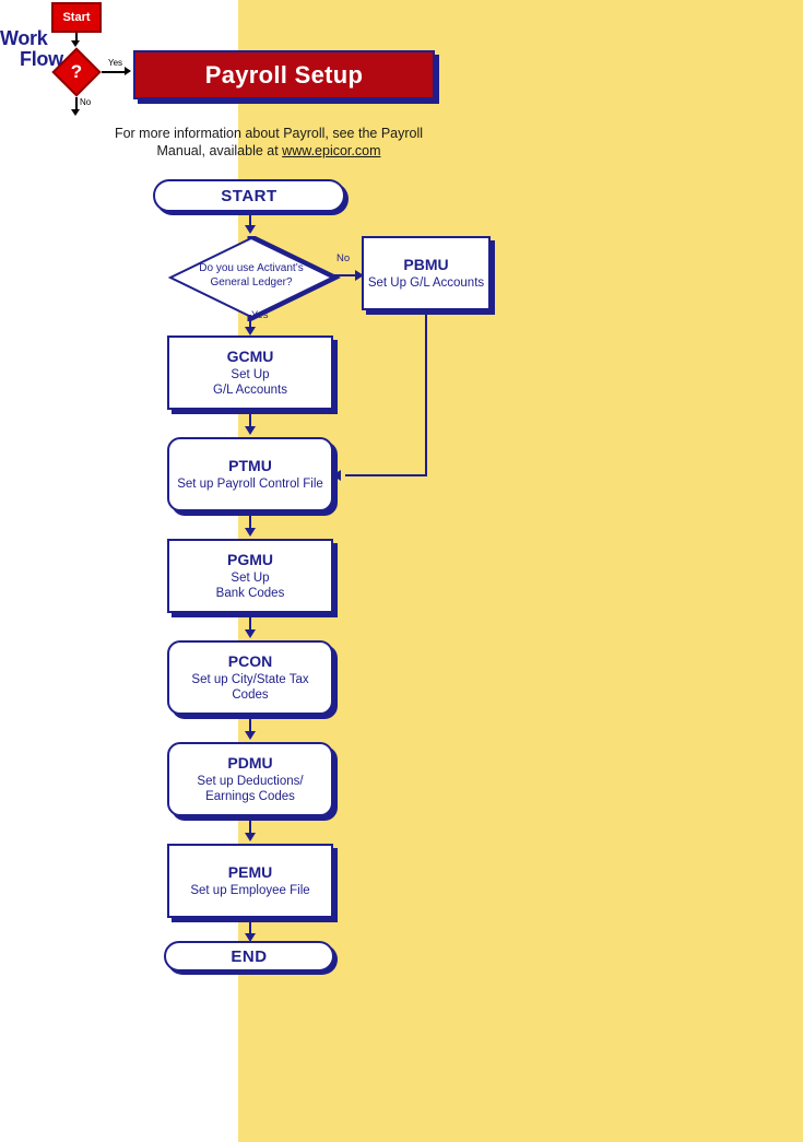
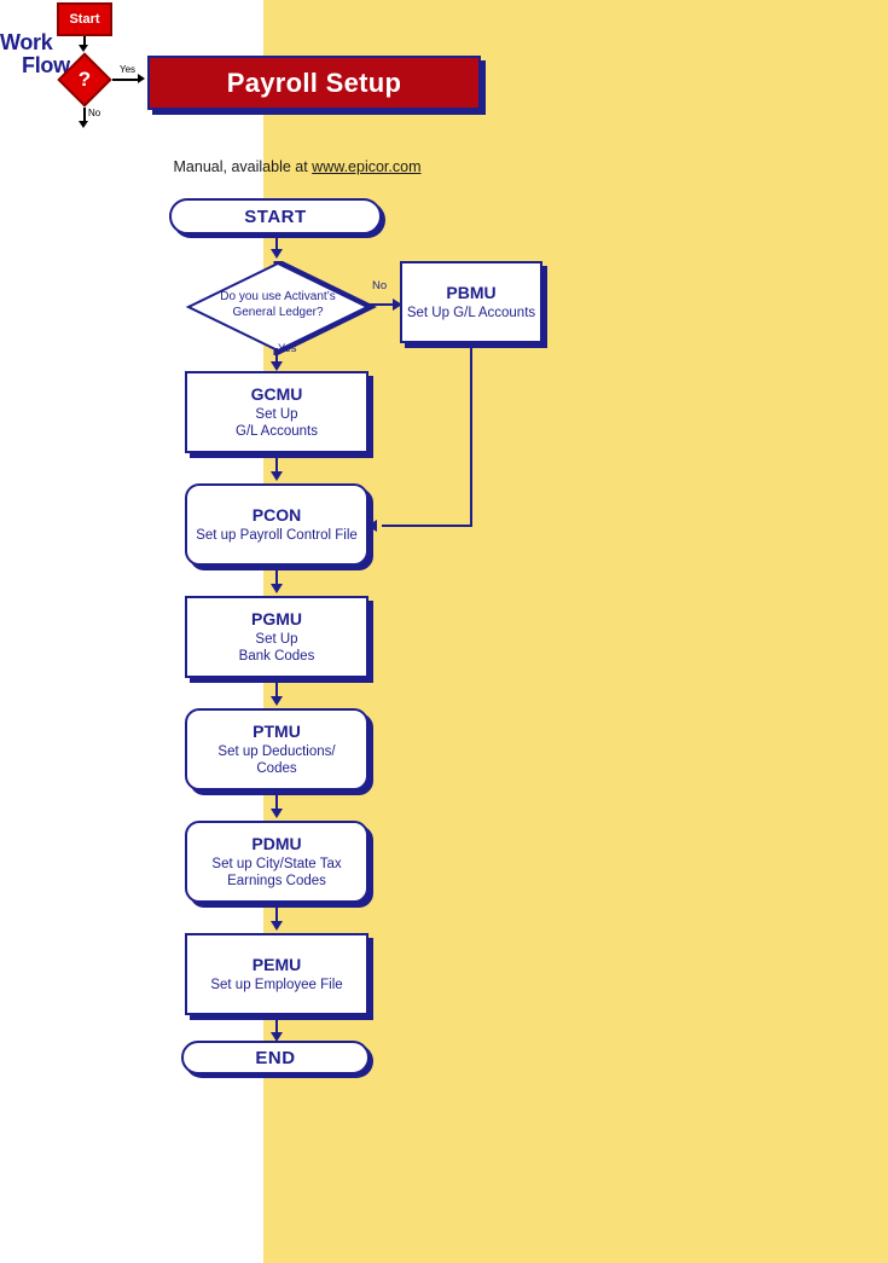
  Work
  Flow
  Start
  ?
  Yes
  No
  Payroll Setup
- For more information about Payroll, see the Payroll
  Manual, available at www.epicor.com
  START
  Do you use Activant’s
  General Ledger?
  No
  Yes
  PBMU
  Set Up G/L Accounts
  GCMU
  Set Up
  G/L Accounts
- PTMU
+ PCON
  Set up Payroll Control File
  PGMU
  Set Up
  Bank Codes
- PCON
+ PTMU
- Set up City/State Tax
+ Set up Deductions/
  Codes
  PDMU
- Set up Deductions/
+ Set up City/State Tax
  Earnings Codes
  PEMU
  Set up Employee File
  END
